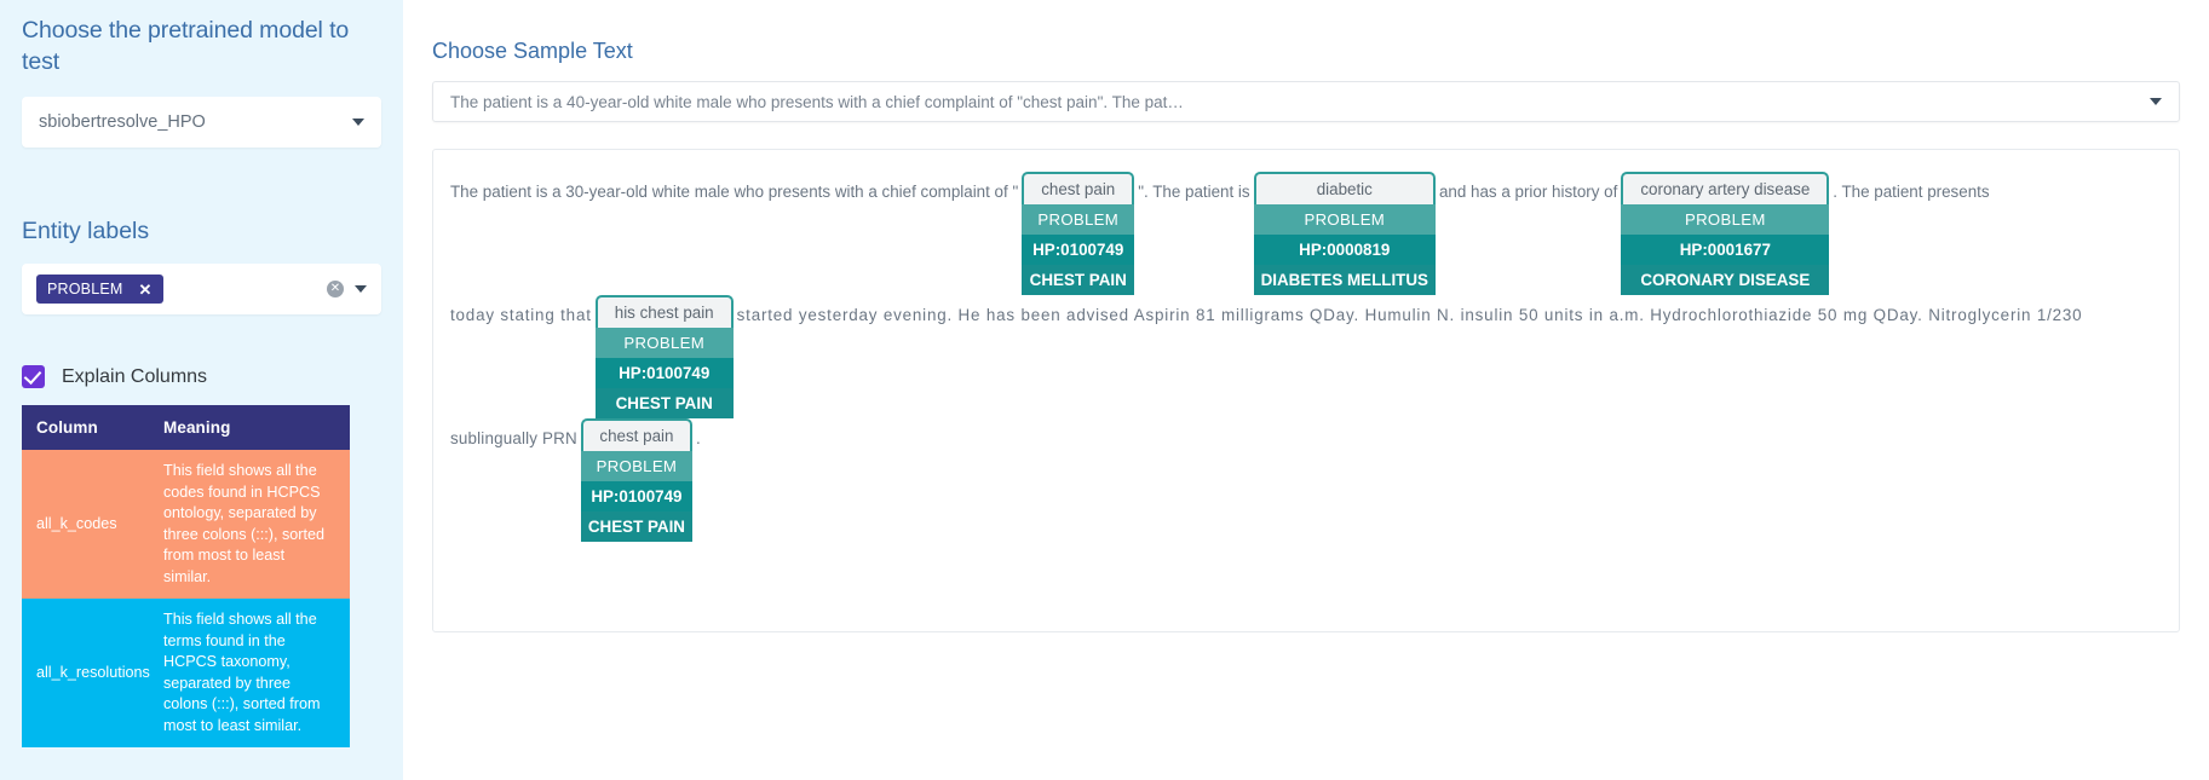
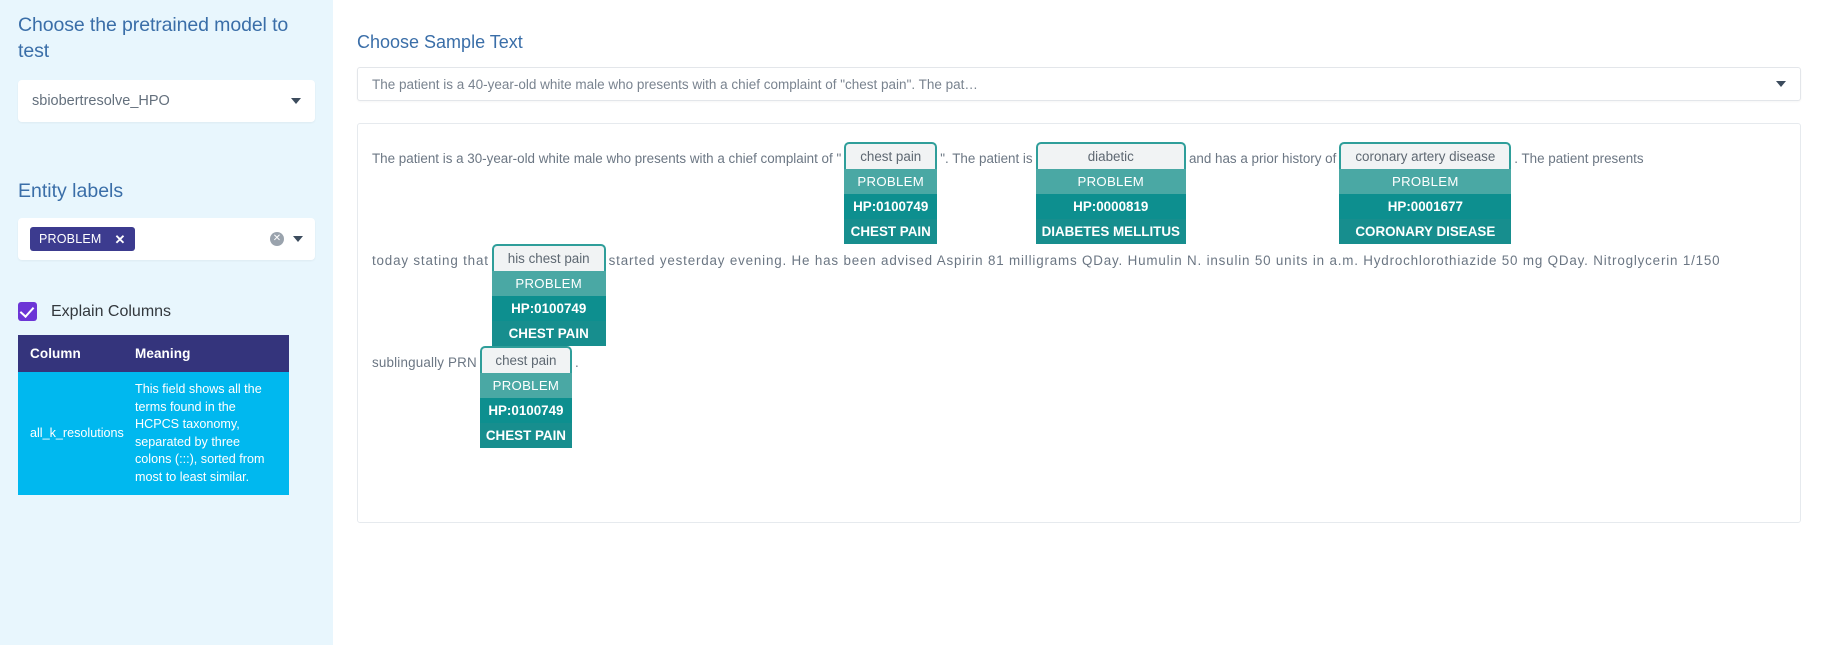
  Choose the pretrained model to test
  sbiobertresolve_HPO
  Entity labels
  PROBLEM
  ✕
  ✕
  Explain Columns
  Column	Meaning
- all_k_codes	This field shows all the codes found in HCPCS ontology, separated by three colons (:::), sorted from most to least similar.
  all_k_resolutions	This field shows all the terms found in the HCPCS taxonomy, separated by three colons (:::), sorted from most to least similar.
  Choose Sample Text
  The patient is a 40-year-old white male who presents with a chief complaint of "chest pain". The pat…
  The patient is a 30-year-old white male who presents with a chief complaint of "
  chest pain
  PROBLEM
  HP:0100749
  CHEST PAIN
  ". The patient is
  diabetic
  PROBLEM
  HP:0000819
  DIABETES MELLITUS
  and has a prior history of
  coronary artery disease
  PROBLEM
  HP:0001677
  CORONARY DISEASE
  . The patient presents
  today stating that
  his chest pain
  PROBLEM
  HP:0100749
  CHEST PAIN
- started yesterday evening. He has been advised Aspirin 81 milligrams QDay. Humulin N. insulin 50 units in a.m. Hydrochlorothiazide 50 mg QDay. Nitroglycerin 1/230
+ started yesterday evening. He has been advised Aspirin 81 milligrams QDay. Humulin N. insulin 50 units in a.m. Hydrochlorothiazide 50 mg QDay. Nitroglycerin 1/150
  sublingually PRN
  chest pain
  PROBLEM
  HP:0100749
  CHEST PAIN
  .
